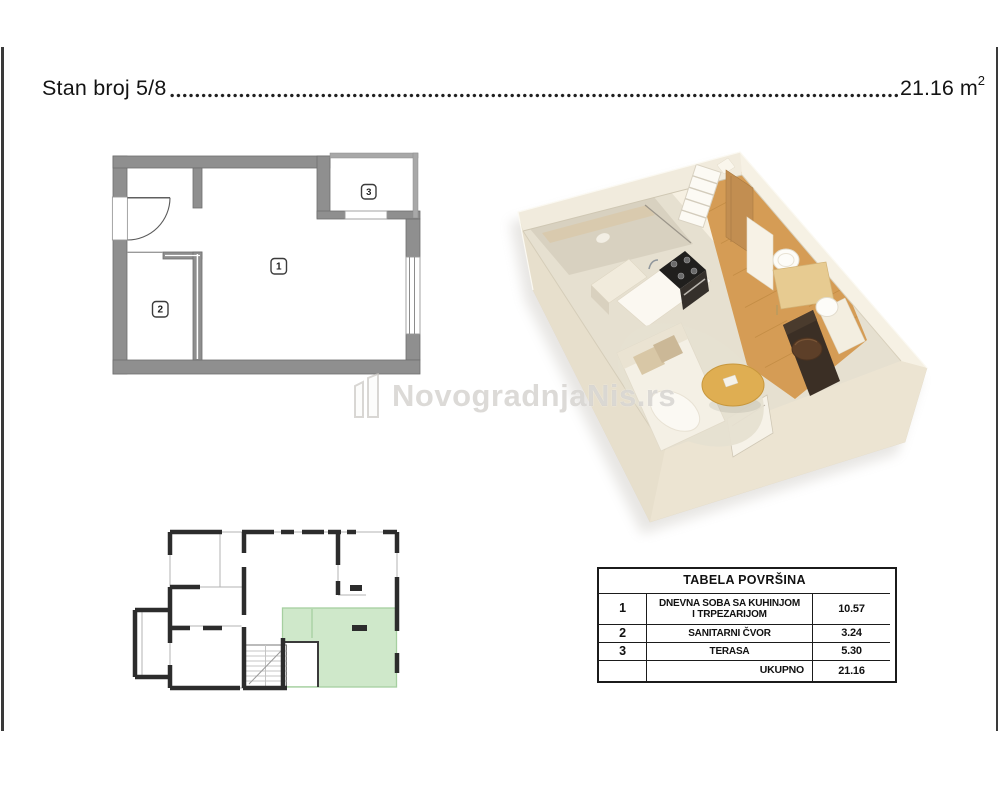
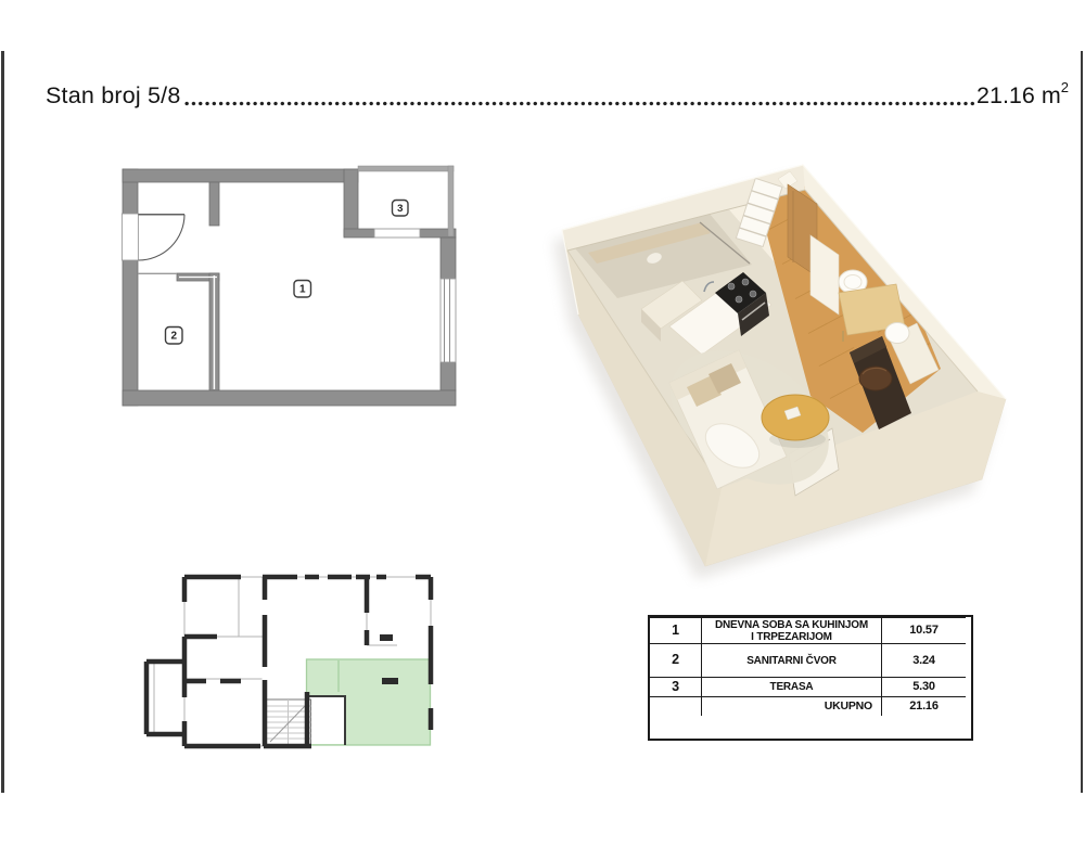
  Stan broj 5/8
  21.16 m2
  1
  2
  3
- NovogradnjaNis.rs
- TABELA POVRŠINA
  1
  DNEVNA SOBA SA KUHINJOM
  I TRPEZARIJOM
  10.57
  2
  SANITARNI ČVOR
  3.24
  3
  TERASA
  5.30
  UKUPNO
  21.16
